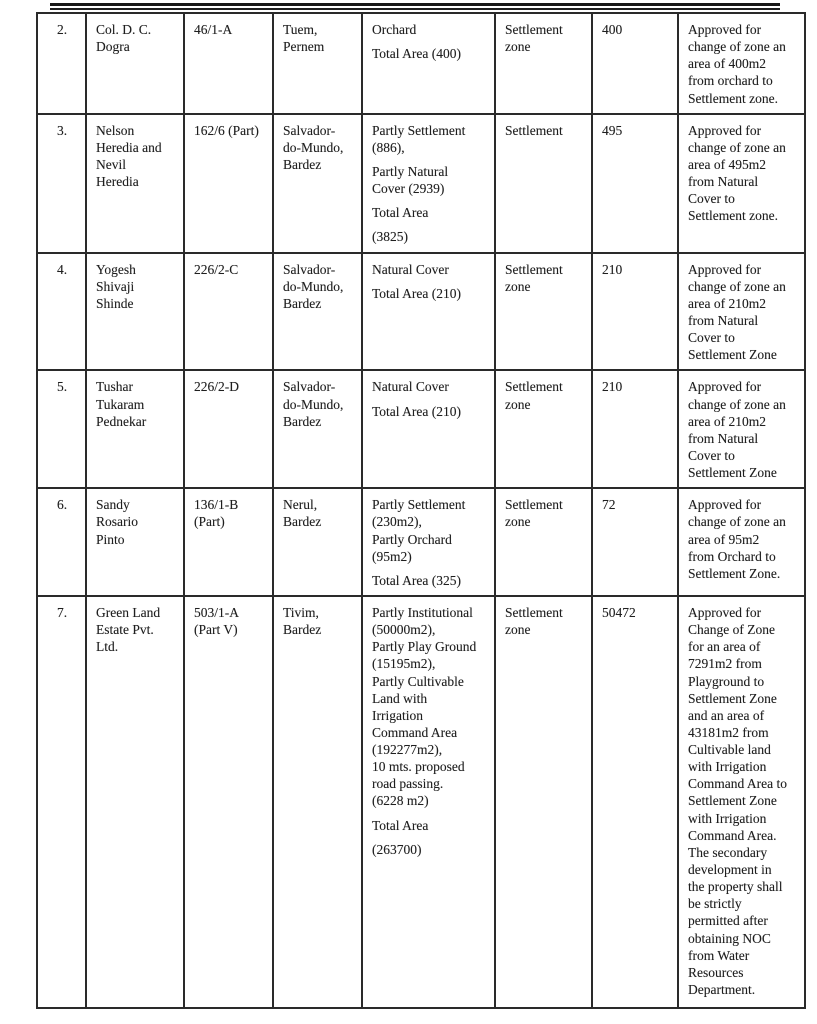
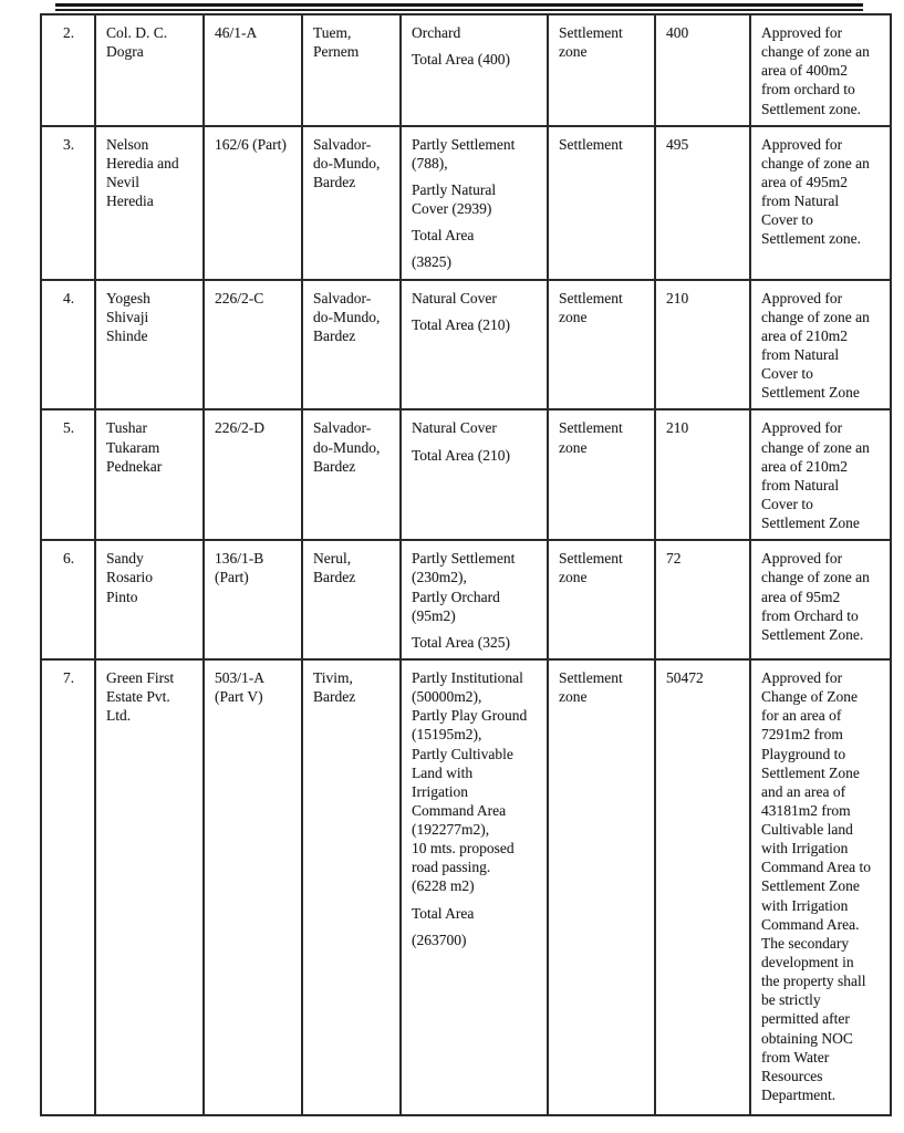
  2.	Col. D. C. Dogra	46/1-A	Tuem, Pernem	OrchardTotal Area (400)	Settlement zone	400	Approved for change of zone an area of 400m2 from orchard to Settlement zone.
- 3.	Nelson Heredia and Nevil Heredia	162/6 (Part)	Salvador- do-Mundo, Bardez	Partly Settlement (886),Partly Natural Cover (2939)Total Area(3825)	Settlement	495	Approved for change of zone an area of 495m2 from Natural Cover to Settlement zone.
+ 3.	Nelson Heredia and Nevil Heredia	162/6 (Part)	Salvador- do-Mundo, Bardez	Partly Settlement (788),Partly Natural Cover (2939)Total Area(3825)	Settlement	495	Approved for change of zone an area of 495m2 from Natural Cover to Settlement zone.
  4.	Yogesh Shivaji Shinde	226/2-C	Salvador- do-Mundo, Bardez	Natural CoverTotal Area (210)	Settlement zone	210	Approved for change of zone an area of 210m2 from Natural Cover to Settlement Zone
  5.	Tushar Tukaram Pednekar	226/2-D	Salvador- do-Mundo, Bardez	Natural CoverTotal Area (210)	Settlement zone	210	Approved for change of zone an area of 210m2 from Natural Cover to Settlement Zone
  6.	Sandy Rosario Pinto	136/1-B (Part)	Nerul, Bardez	Partly Settlement (230m2), Partly Orchard (95m2)Total Area (325)	Settlement zone	72	Approved for change of zone an area of 95m2 from Orchard to Settlement Zone.
- 7.	Green Land Estate Pvt. Ltd.	503/1-A (Part V)	Tivim, Bardez	Partly Institutional (50000m2), Partly Play Ground (15195m2), Partly Cultivable Land with Irrigation Command Area (192277m2), 10 mts. proposed road passing. (6228 m2)Total Area(263700)	Settlement zone	50472	Approved for Change of Zone for an area of 7291m2 from Playground to Settlement Zone and an area of 43181m2 from Cultivable land with Irrigation Command Area to Settlement Zone with Irrigation Command Area. The secondary development in the property shall be strictly permitted after obtaining NOC from Water Resources Department.
+ 7.	Green First Estate Pvt. Ltd.	503/1-A (Part V)	Tivim, Bardez	Partly Institutional (50000m2), Partly Play Ground (15195m2), Partly Cultivable Land with Irrigation Command Area (192277m2), 10 mts. proposed road passing. (6228 m2)Total Area(263700)	Settlement zone	50472	Approved for Change of Zone for an area of 7291m2 from Playground to Settlement Zone and an area of 43181m2 from Cultivable land with Irrigation Command Area to Settlement Zone with Irrigation Command Area. The secondary development in the property shall be strictly permitted after obtaining NOC from Water Resources Department.
